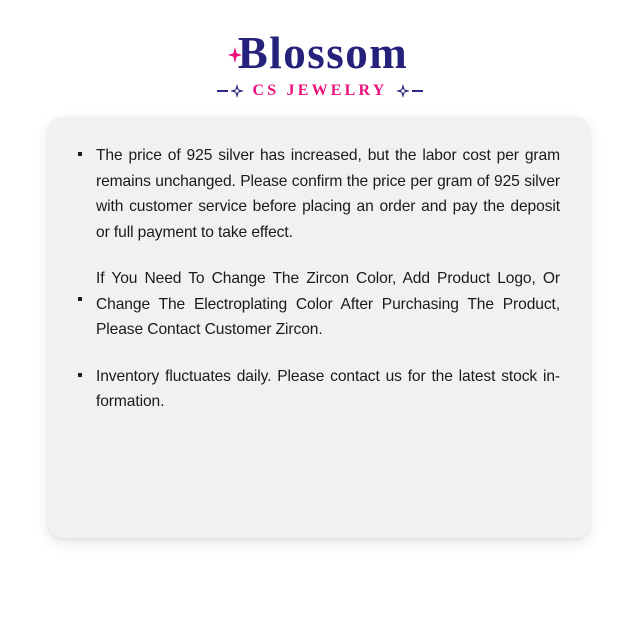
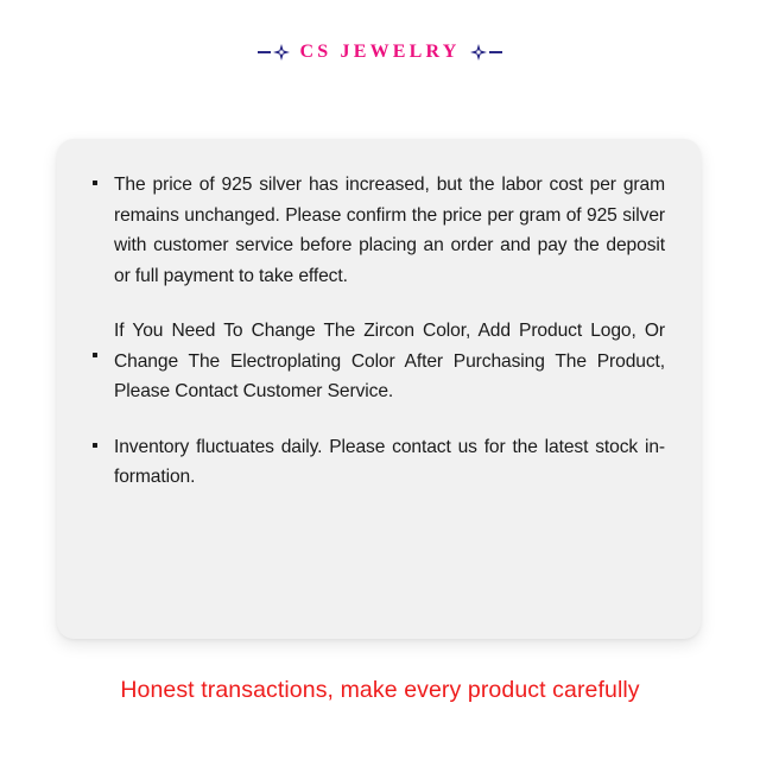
- Blossom
  CS JEWELRY
  The price of 925 silver has increased, but the labor cost per gram remains unchanged. Please confirm the price per gram of 925 silver with customer service before placing an order and pay the deposit or full payment to take effect.
- If You Need To Change The Zircon Color, Add Product Logo, Or Change The Electroplating Color After Purchasing The Product, Please Contact Customer Zircon.
+ If You Need To Change The Zircon Color, Add Product Logo, Or Change The Electroplating Color After Purchasing The Product, Please Contact Customer Service.
  Inventory fluctuates daily. Please contact us for the latest stock in-formation.
+ Honest transactions, make every product carefully
